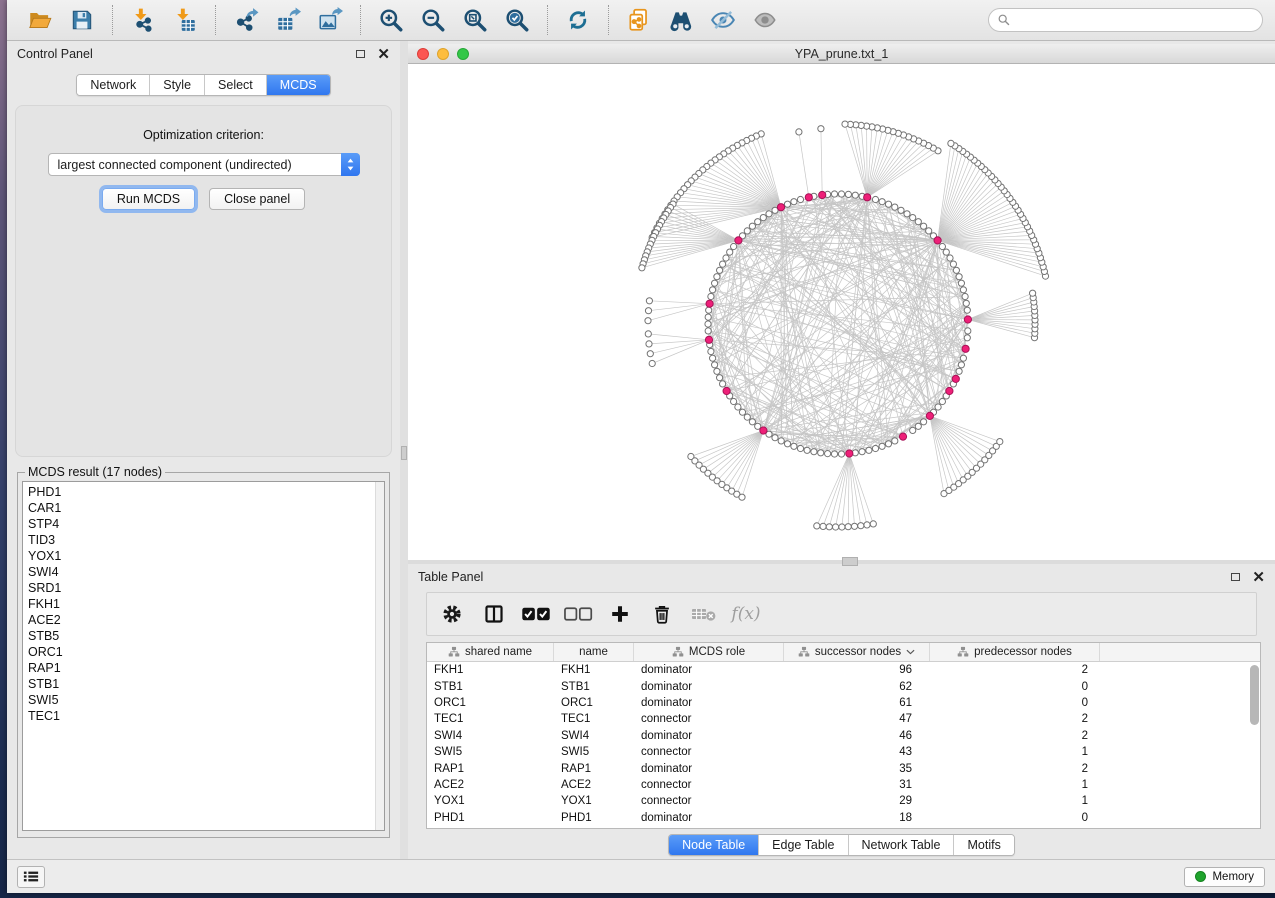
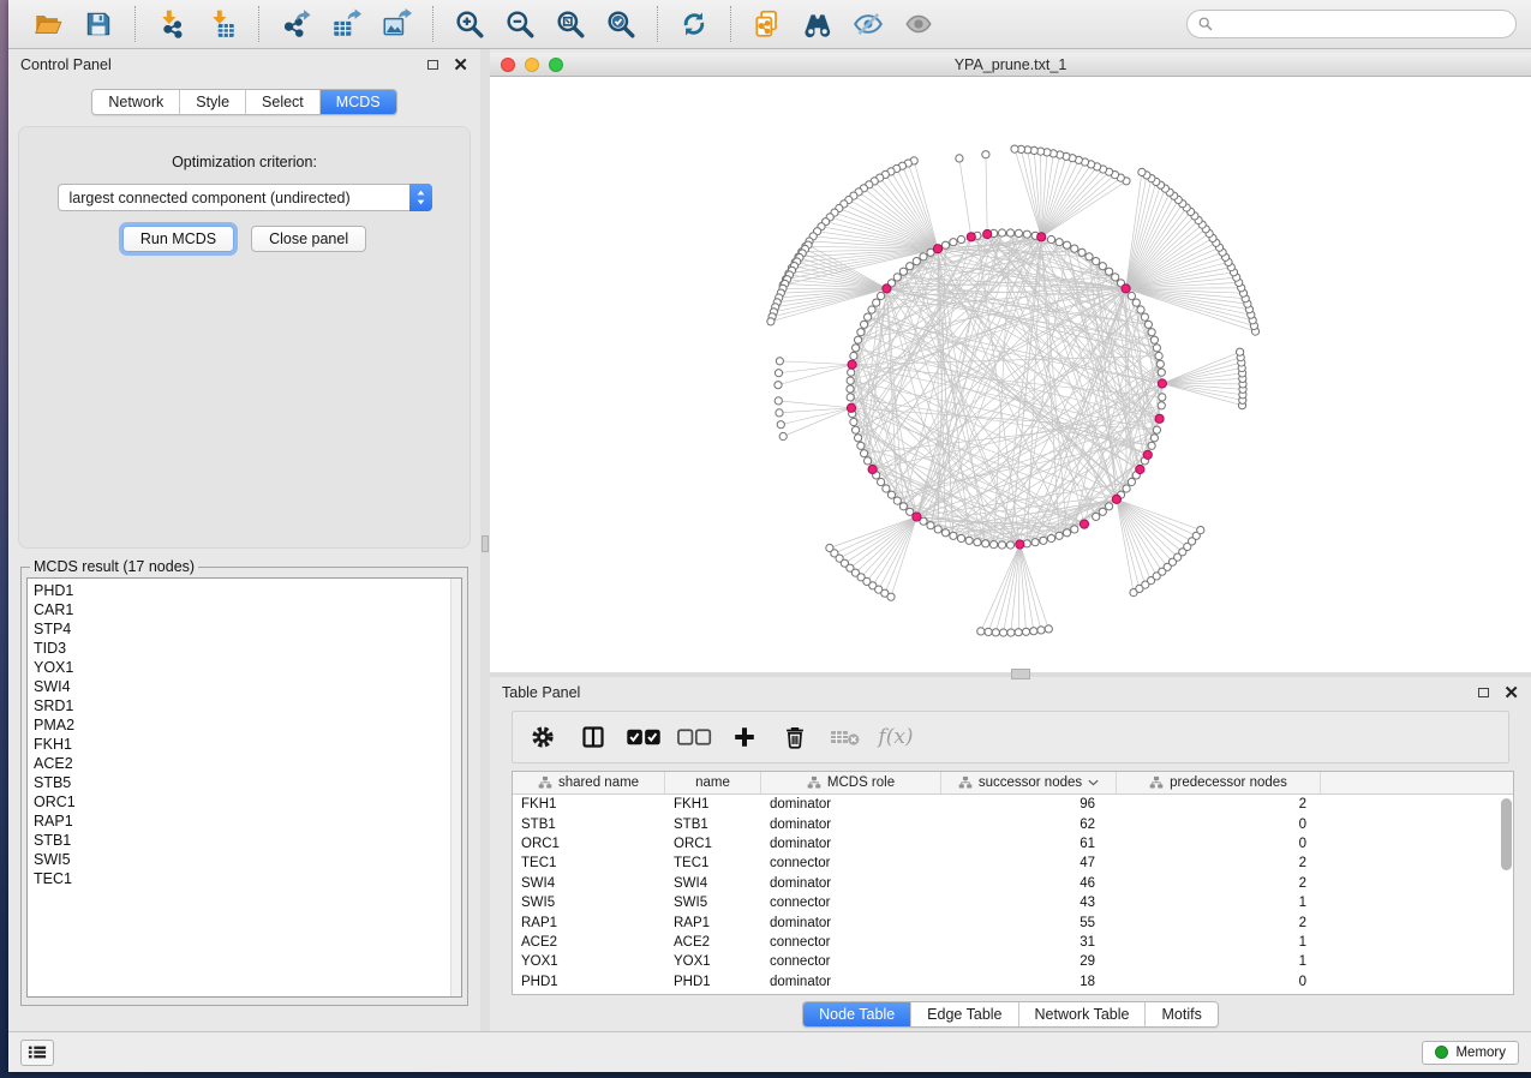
  Control Panel
  ✕
  Network
  Style
  Select
  MCDS
  Optimization criterion:
  largest connected component (undirected)
  Run MCDS
  Close panel
  MCDS result (17 nodes)
  PHD1
  CAR1
  STP4
  TID3
  YOX1
  SWI4
  SRD1
+ PMA2
  FKH1
  ACE2
  STB5
  ORC1
  RAP1
  STB1
  SWI5
  TEC1
  YPA_prune.txt_1
  Table Panel
  ✕
  f(x)
  shared name
  name
  MCDS role
  successor nodes
  predecessor nodes
  FKH1
  FKH1
  dominator
  96
  2
  STB1
  STB1
  dominator
  62
  0
  ORC1
  ORC1
  dominator
  61
  0
  TEC1
  TEC1
  connector
  47
  2
  SWI4
  SWI4
  dominator
  46
  2
  SWI5
  SWI5
  connector
  43
  1
  RAP1
  RAP1
  dominator
- 35
+ 55
  2
  ACE2
  ACE2
  connector
  31
  1
  YOX1
  YOX1
  connector
  29
  1
  PHD1
  PHD1
  dominator
  18
  0
  Node Table
  Edge Table
  Network Table
  Motifs
  Memory
